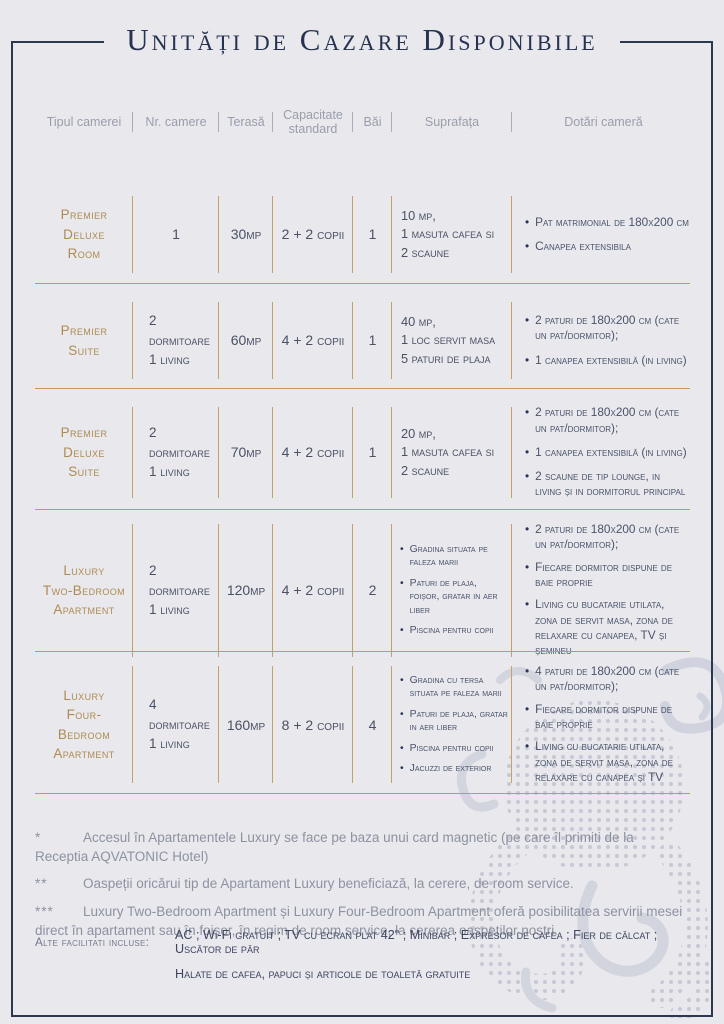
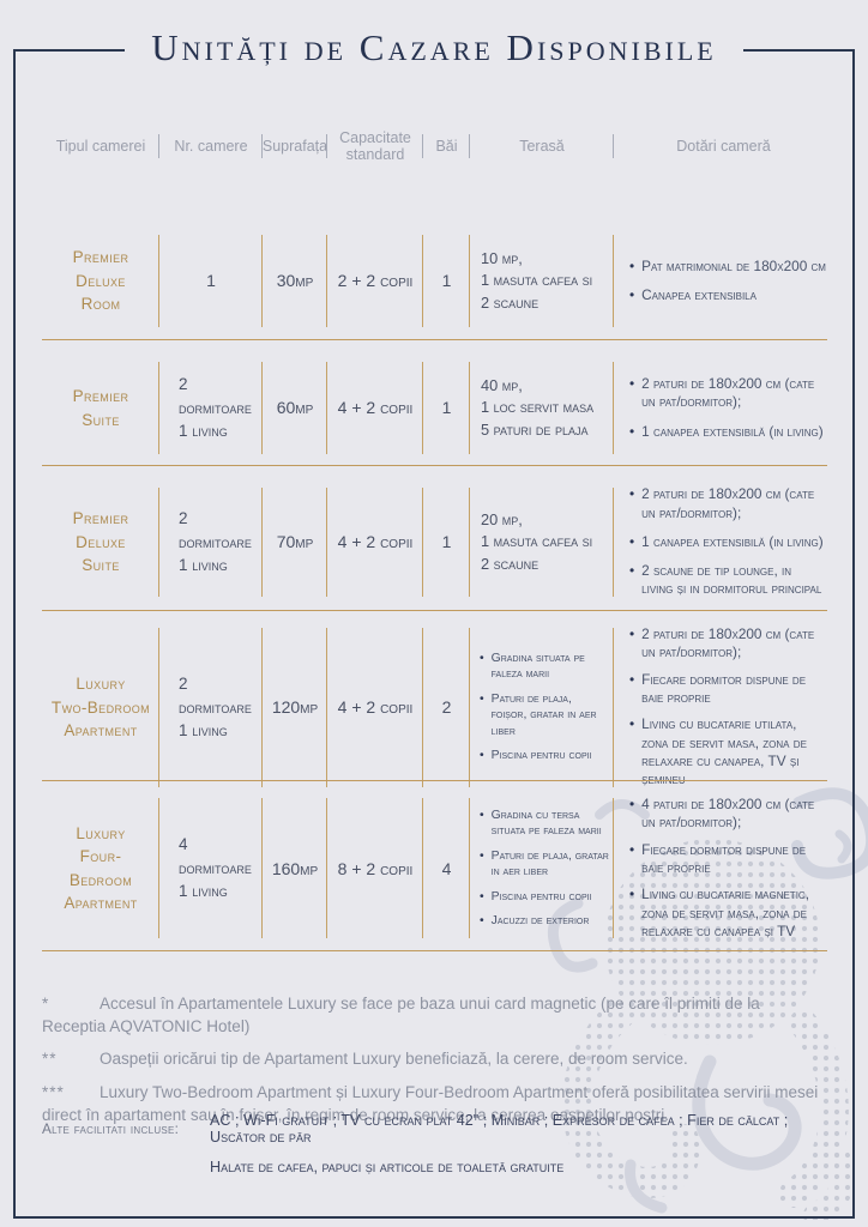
  Unități de Cazare Disponibile
  Tipul camerei
  Nr. camere
- Terasă
+ Suprafața
  Capacitate standard
  Băi
- Suprafața
+ Terasă
  Dotări cameră
  Premier Deluxe
  Room
  1
  30mp
  2 + 2 copii
  1
  10 mp,
  1 masuta cafea si
  2 scaune
  •
  Pat matrimonial de 180x200 cm
  •
  Canapea extensibila
  Premier
  Suite
  2 dormitoare
  1 living
  60mp
  4 + 2 copii
  1
  40 mp,
  1 loc servit masa
  5 paturi de plaja
  •
  2 paturi de 180x200 cm (cate un pat/dormitor);
  •
  1 canapea extensibilă (in living)
  Premier Deluxe
  Suite
  2 dormitoare
  1 living
  70mp
  4 + 2 copii
  1
  20 mp,
  1 masuta cafea si
  2 scaune
  •
  2 paturi de 180x200 cm (cate un pat/dormitor);
  •
  1 canapea extensibilă (in living)
  •
  2 scaune de tip lounge, in living și in dormitorul principal
  Luxury
  Two-Bedroom
  Apartment
  2 dormitoare
  1 living
  120mp
  4 + 2 copii
  2
  •
  Gradina situata pe faleza marii
  •
  Paturi de plaja, foișor, gratar in aer liber
  •
  Piscina pentru copii
  •
  2 paturi de 180x200 cm (cate un pat/dormitor);
  •
  Fiecare dormitor dispune de baie proprie
  •
  Living cu bucatarie utilata, zona de servit masa, zona de relaxare cu canapea, TV și
  Luxury
  Four-Bedroom
  Apartment
  4 dormitoare
  1 living
  160mp
  8 + 2 copii
  4
  •
  Gradina cu tersa situata pe faleza marii
  •
  Paturi de plaja, gratar in aer liber
  •
  Piscina pentru copii
  •
  Jacuzzi de exterior
  •
  4 paturi de 180x200 cm (cate un pat/dormitor);
  •
  Fiecare dormitor dispune de baie proprie
  •
- Living cu bucatarie utilata, zona de servit masa, zona de relaxare cu canapea și TV
+ Living cu bucatarie magnetic, zona de servit masa, zona de relaxare cu canapea și TV
  * Accesul în Apartamentele Luxury se face pe baza unui card magnetic (pe care îl primiti de la Receptia AQVATONIC Hotel)
  ** Oaspeții oricărui tip de Apartament Luxury beneficiază, la cerere, de room service.
  *** Luxury Two-Bedroom Apartment și Luxury Four-Bedroom Apartment oferă posibilitatea servirii mesei direct în apartament sau în foișor, în regim de room service, la cererea oaspeților noștri.
  Alte facilitati incluse:
  AC ; Wi-Fi gratuit ; TV cu ecran plat 42" ; Minibar ; Expresor de cafea ; Fier de călcat ; Uscător de păr
  Halate de cafea, papuci și articole de toaletă gratuite
